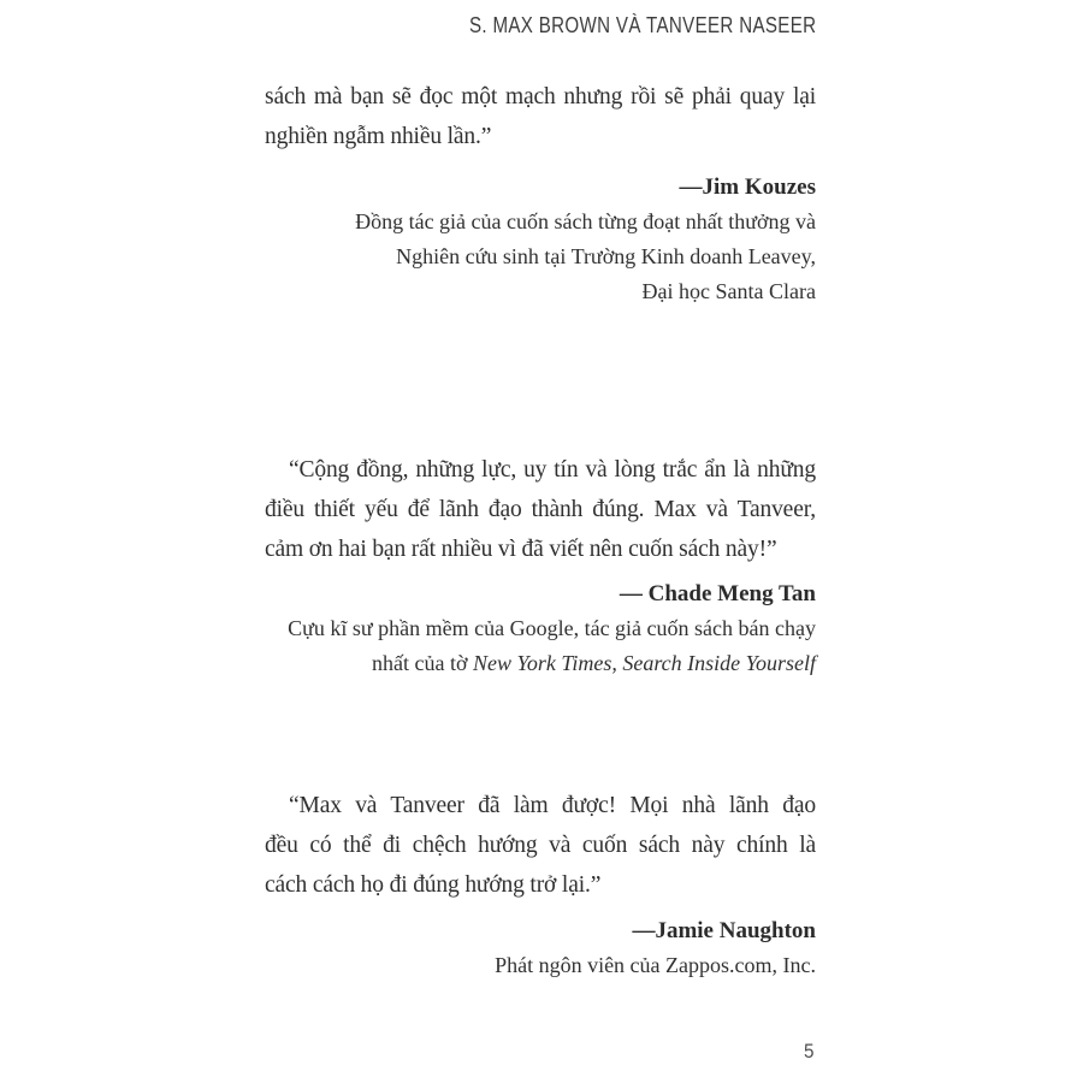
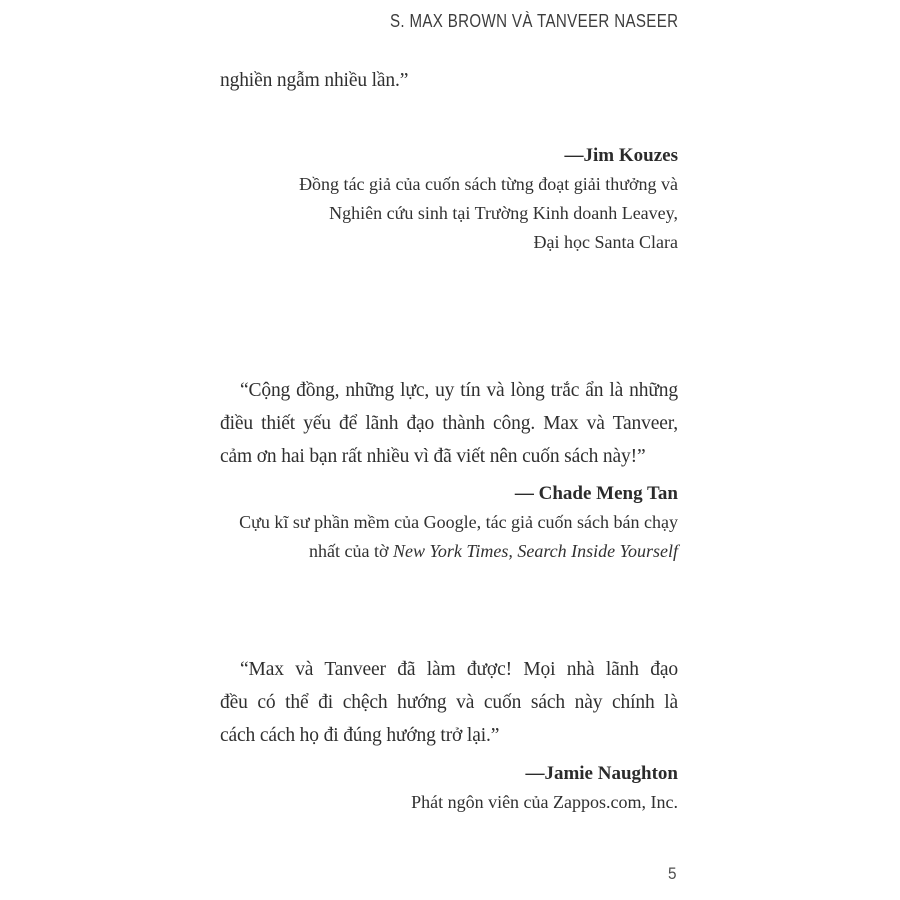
  S. MAX BROWN VÀ TANVEER NASEER
- sách mà bạn sẽ đọc một mạch nhưng rồi sẽ phải quay lại
  nghiền ngẫm nhiều lần.”
  —Jim Kouzes
- Đồng tác giả của cuốn sách từng đoạt nhất thưởng và
+ Đồng tác giả của cuốn sách từng đoạt giải thưởng và
  Nghiên cứu sinh tại Trường Kinh doanh Leavey,
  Đại học Santa Clara
  “Cộng đồng, những lực, uy tín và lòng trắc ẩn là những
- điều thiết yếu để lãnh đạo thành đúng. Max và Tanveer,
+ điều thiết yếu để lãnh đạo thành công. Max và Tanveer,
  cảm ơn hai bạn rất nhiều vì đã viết nên cuốn sách này!”
  — Chade Meng Tan
  Cựu kĩ sư phần mềm của Google, tác giả cuốn sách bán chạy
  nhất của tờ New York Times, Search Inside Yourself
  “Max và Tanveer đã làm được! Mọi nhà lãnh đạo
  đều có thể đi chệch hướng và cuốn sách này chính là
  cách cách họ đi đúng hướng trở lại.”
  —Jamie Naughton
  Phát ngôn viên của Zappos.com, Inc.
  5
